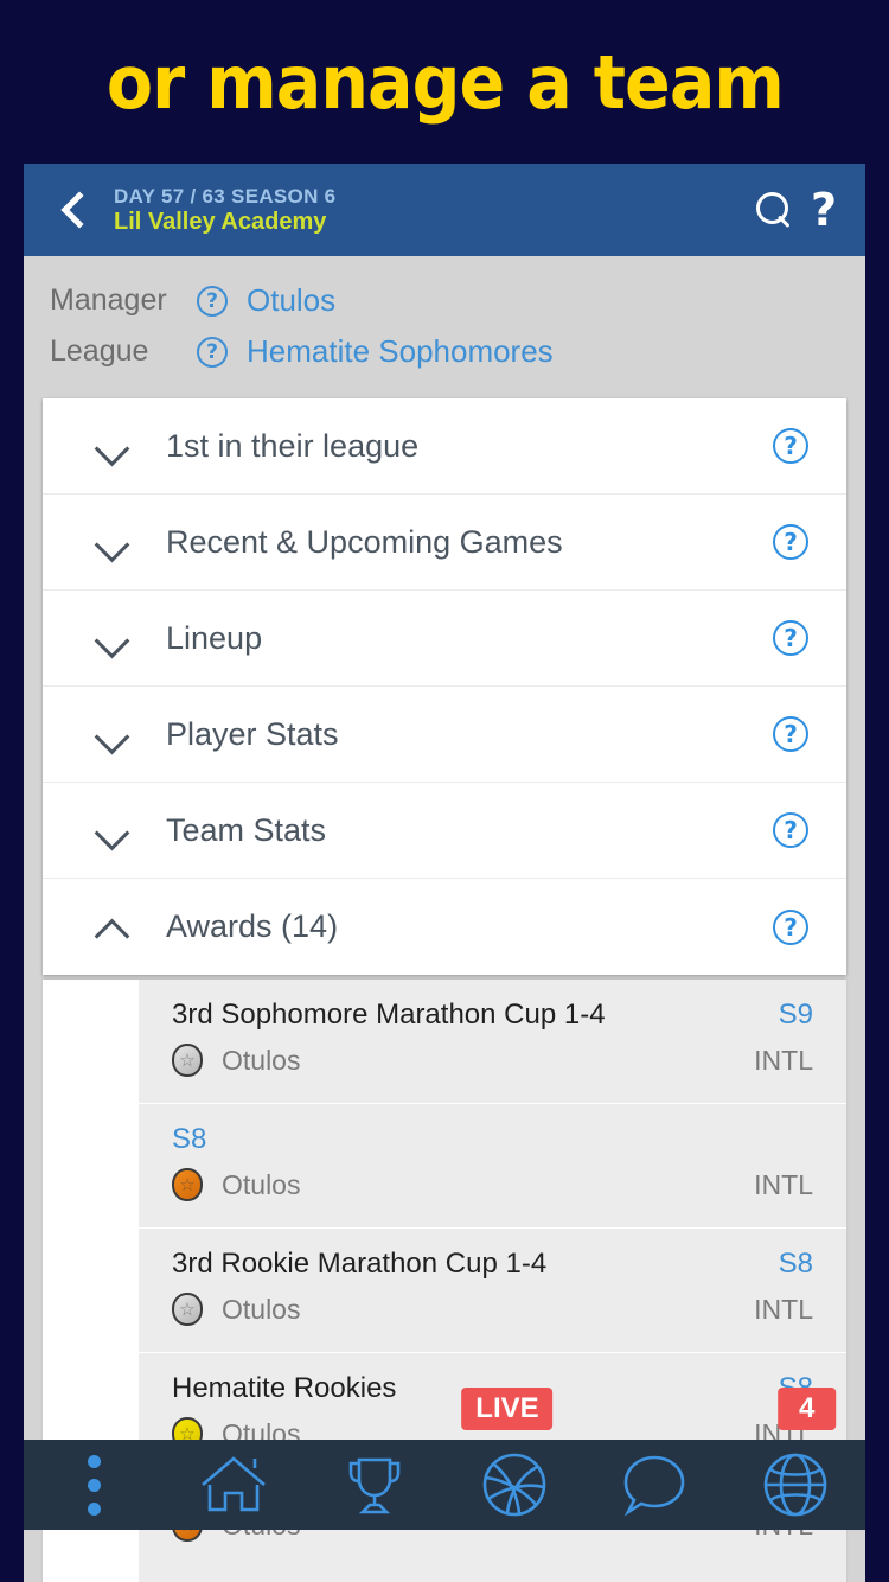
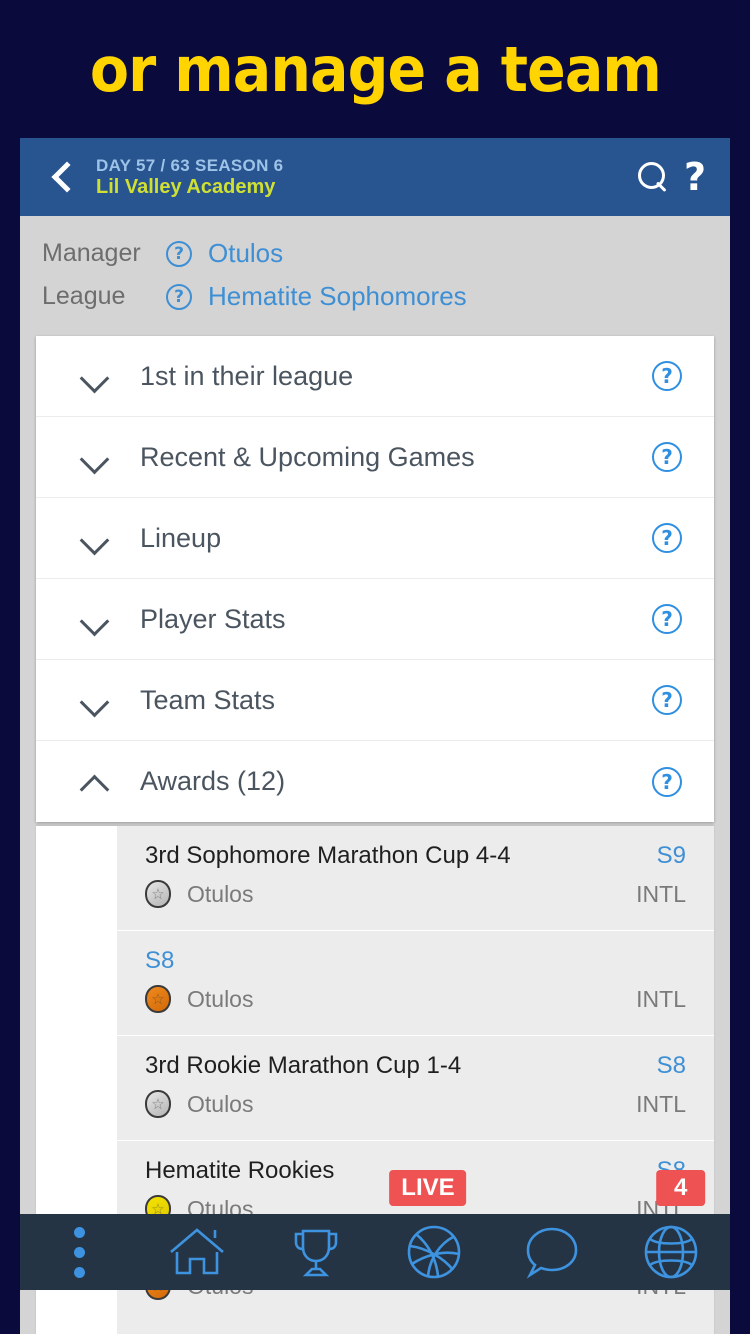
  or manage a team
  DAY 57 / 63 SEASON 6
  Lil Valley Academy
  ?
  Manager
  ?
  Otulos
  League
  ?
  Hematite Sophomores
  1st in their league
  ?
  Recent & Upcoming Games
  ?
  Lineup
  ?
  Player Stats
  ?
  Team Stats
  ?
- Awards (14)
+ Awards (12)
  ?
- 3rd Sophomore Marathon Cup 1-4
+ 3rd Sophomore Marathon Cup 4-4
  S9
  ☆
  Otulos
  INTL
  S8
  ☆
  Otulos
  INTL
  3rd Rookie Marathon Cup 1-4
  S8
  ☆
  Otulos
  INTL
  Hematite Rookies
  ☆
  Otulos
  INTL
  LIVE
  4
